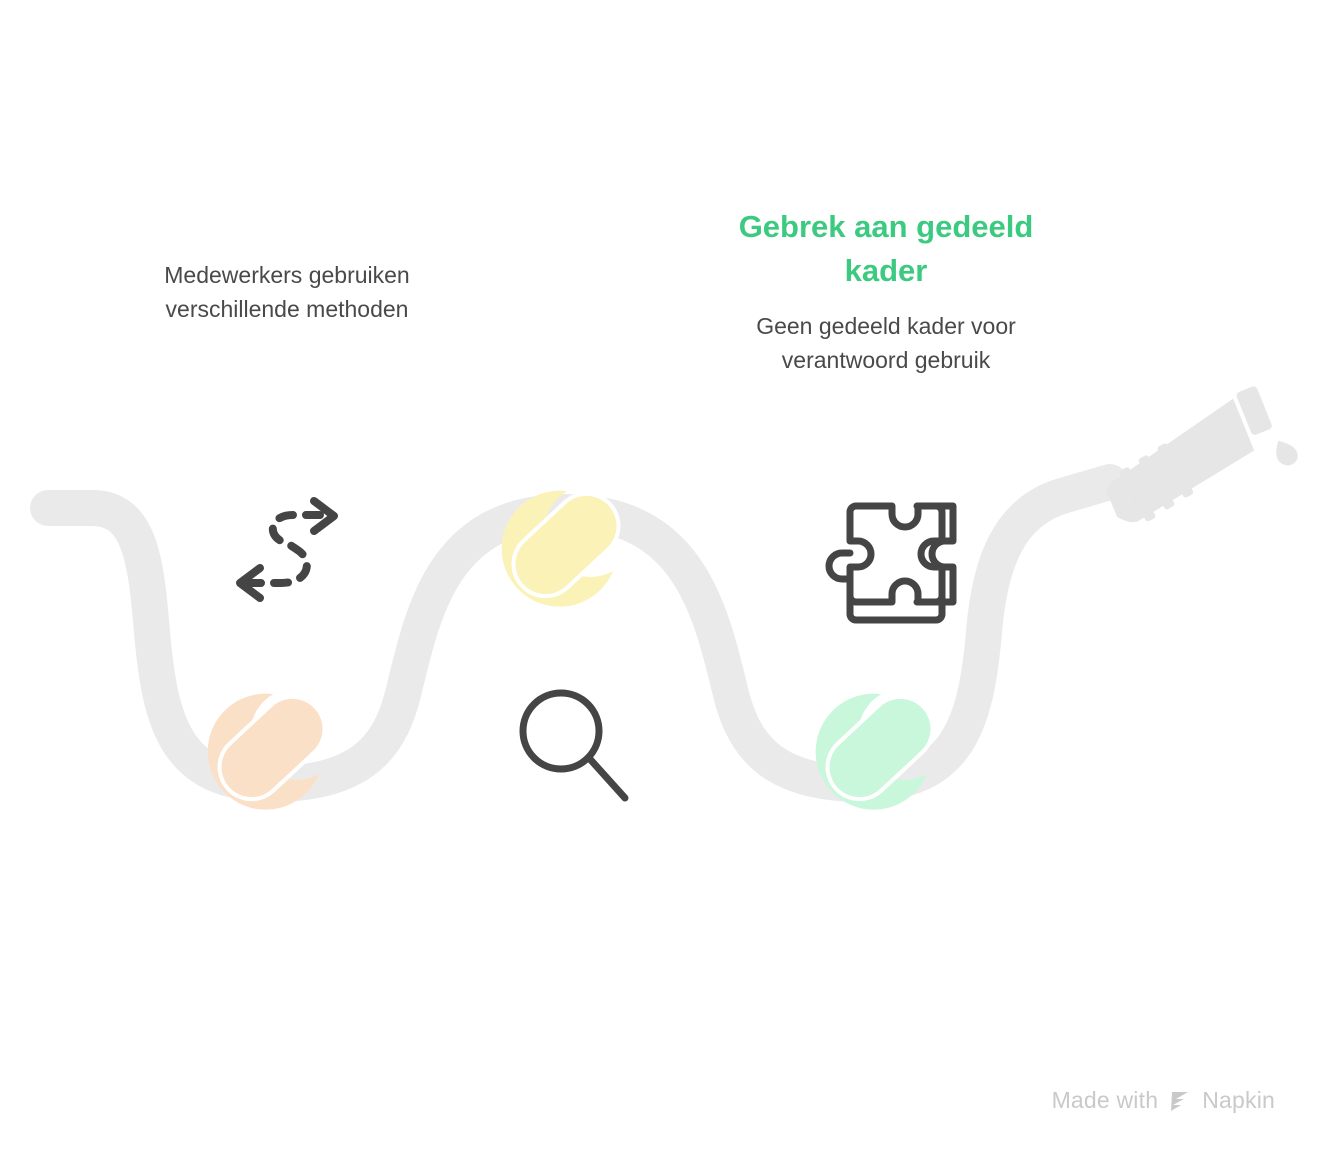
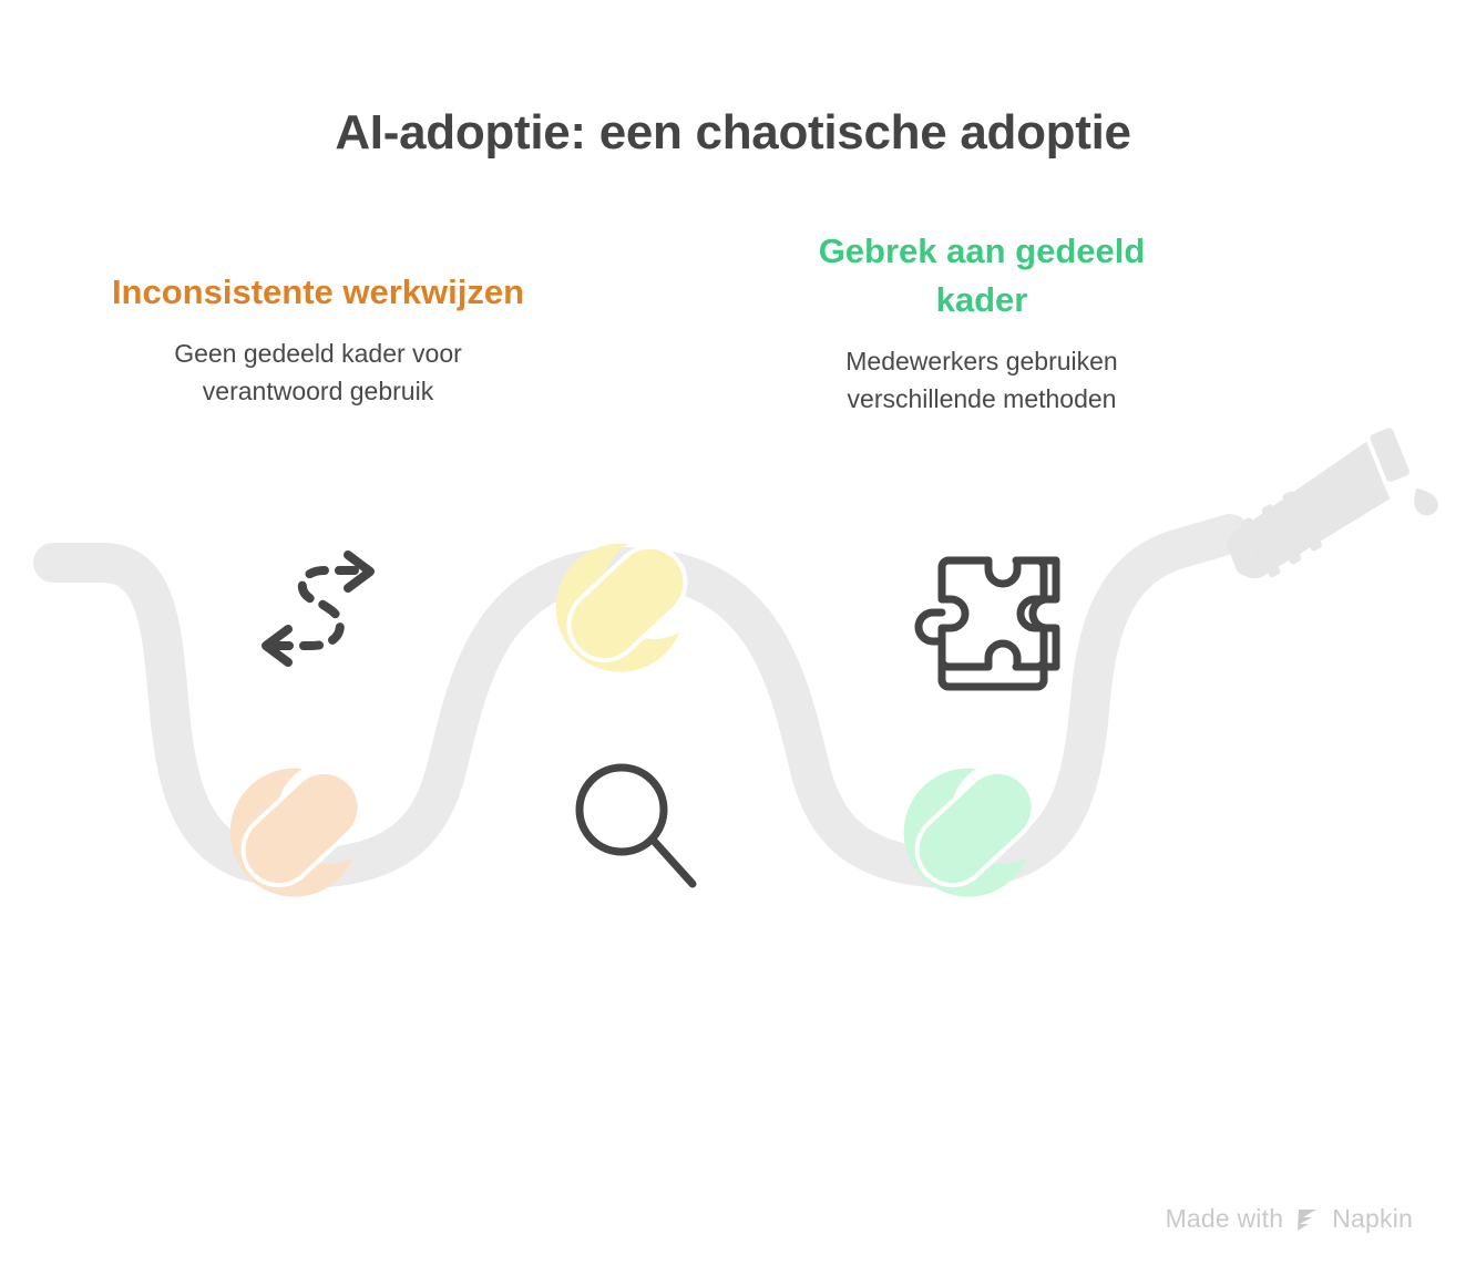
+ AI-adoptie: een chaotische adoptie
+ Inconsistente werkwijzen
- Medewerkers gebruiken verschillende methoden
+ Geen gedeeld kader voor verantwoord gebruik
  Gebrek aan gedeeld kader
- Geen gedeeld kader voor verantwoord gebruik
+ Medewerkers gebruiken verschillende methoden
  Made with
  Napkin
